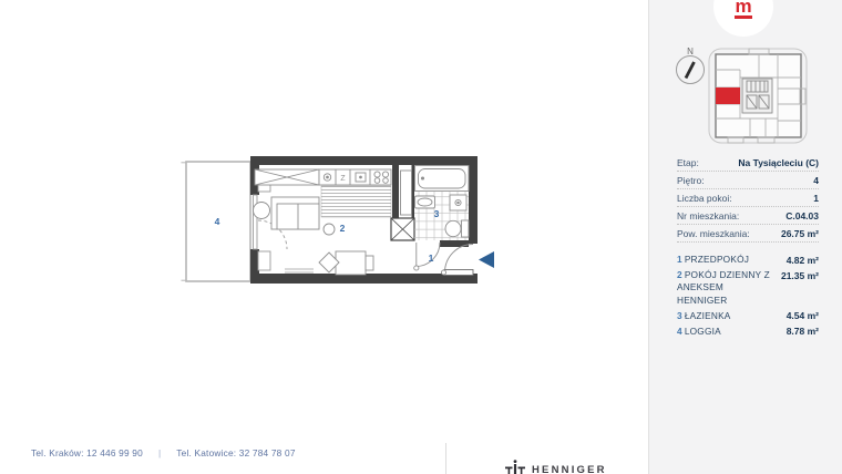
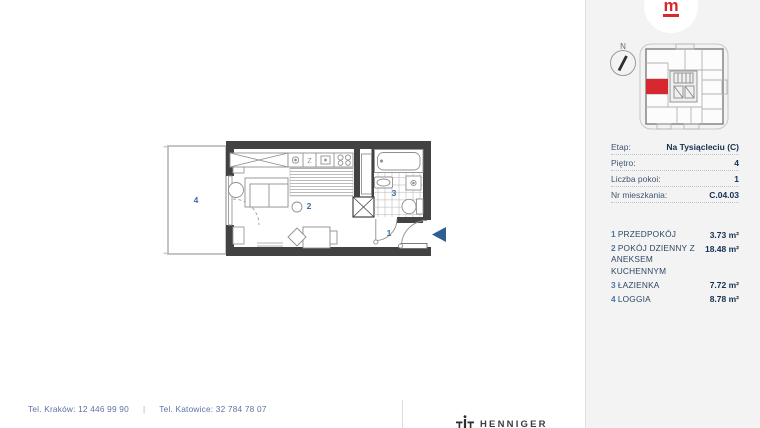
  4
  2
  3
  1
  m
  N
  Etap:
  Na Tysiącleciu (C)
  Piętro:
  4
  Liczba pokoi:
  1
  Nr mieszkania:
  C.04.03
- Pow. mieszkania:
- 26.75 m²
  1 PRZEDPOKÓJ
- 4.82 m²
+ 3.73 m²
- 2 POKÓJ DZIENNY Z ANEKSEM HENNIGER
+ 2 POKÓJ DZIENNY Z ANEKSEM KUCHENNYM
- 21.35 m²
+ 18.48 m²
  3 ŁAZIENKA
- 4.54 m²
+ 7.72 m²
  4 LOGGIA
  8.78 m²
  Tel. Kraków: 12 446 99 90
  |
  Tel. Katowice: 32 784 78 07
  HENNIGER
